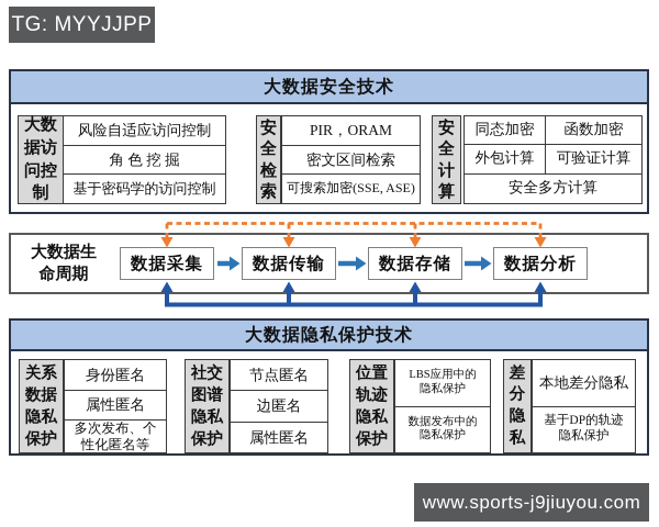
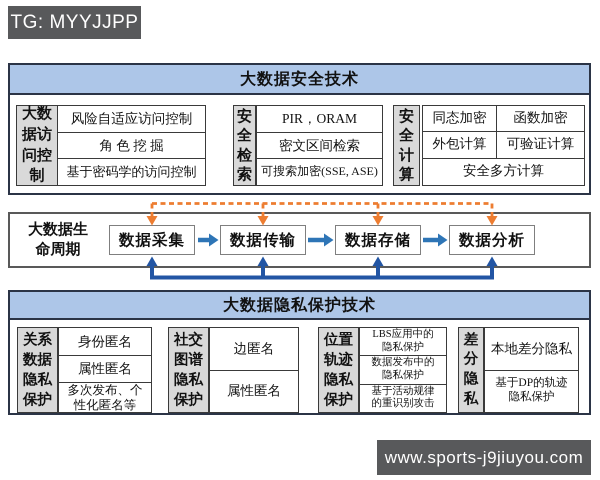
  TG: MYYJJPP
  大数据安全技术
  大数据访问控制
  风险自适应访问控制
  角 色 挖 掘
  基于密码学的访问控制
  安全检索
  PIR，ORAM
  密文区间检索
  可搜索加密(SSE, ASE)
  安全计算
  同态加密
  函数加密
  外包计算
  可验证计算
  安全多方计算
  大数据生命周期
  数据采集
  数据传输
  数据存储
  数据分析
  大数据隐私保护技术
  关系数据隐私保护
  身份匿名
  属性匿名
  多次发布、个性化匿名等
  社交图谱隐私保护
- 节点匿名
  边匿名
  属性匿名
  位置轨迹隐私保护
  LBS应用中的隐私保护
  数据发布中的隐私保护
+ 基于活动规律的重识别攻击
  差分隐私
  本地差分隐私
  基于DP的轨迹隐私保护
  www.sports-j9jiuyou.com
